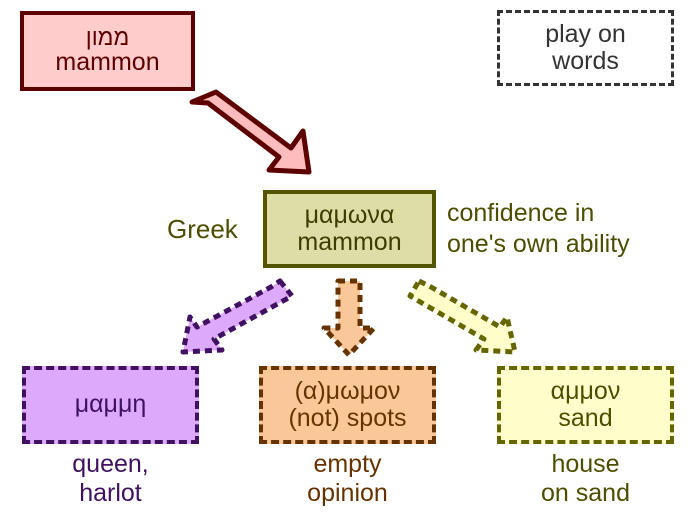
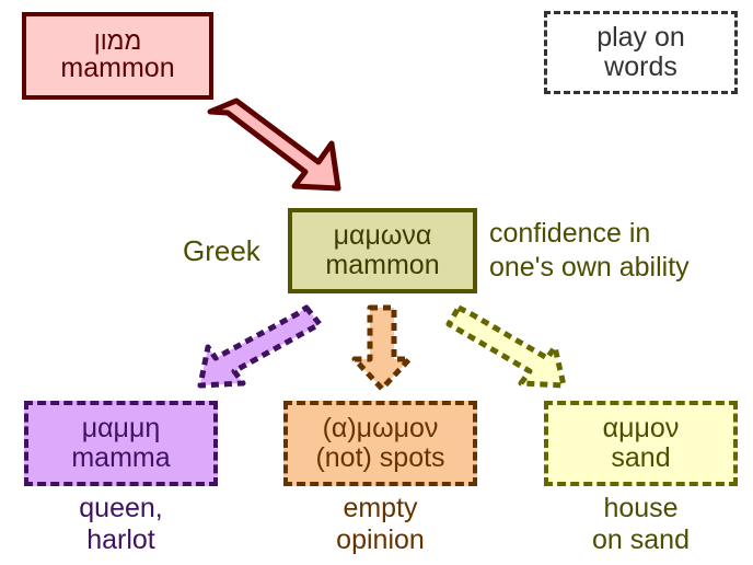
  ממון
  mammon
  play on
  words
  μαμωνα
  mammon
  Greek
  confidence in
  one's own ability
  μαμμη
+ mamma
  (α)μωμον
  (not) spots
  αμμον
  sand
  queen,
  harlot
  empty
  opinion
  house
  on sand
